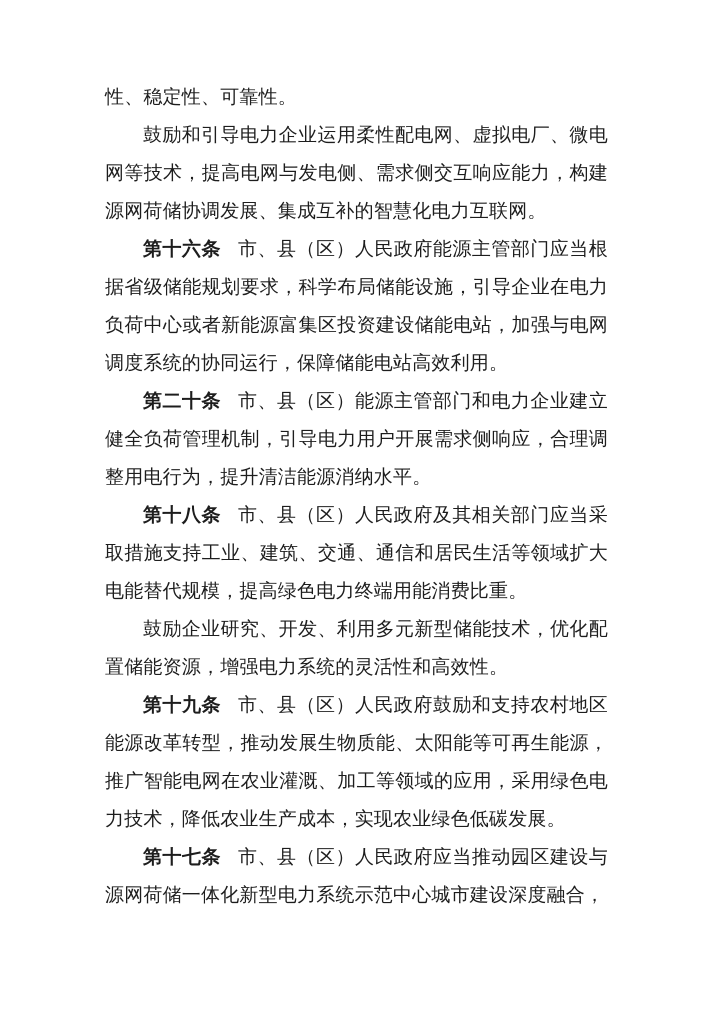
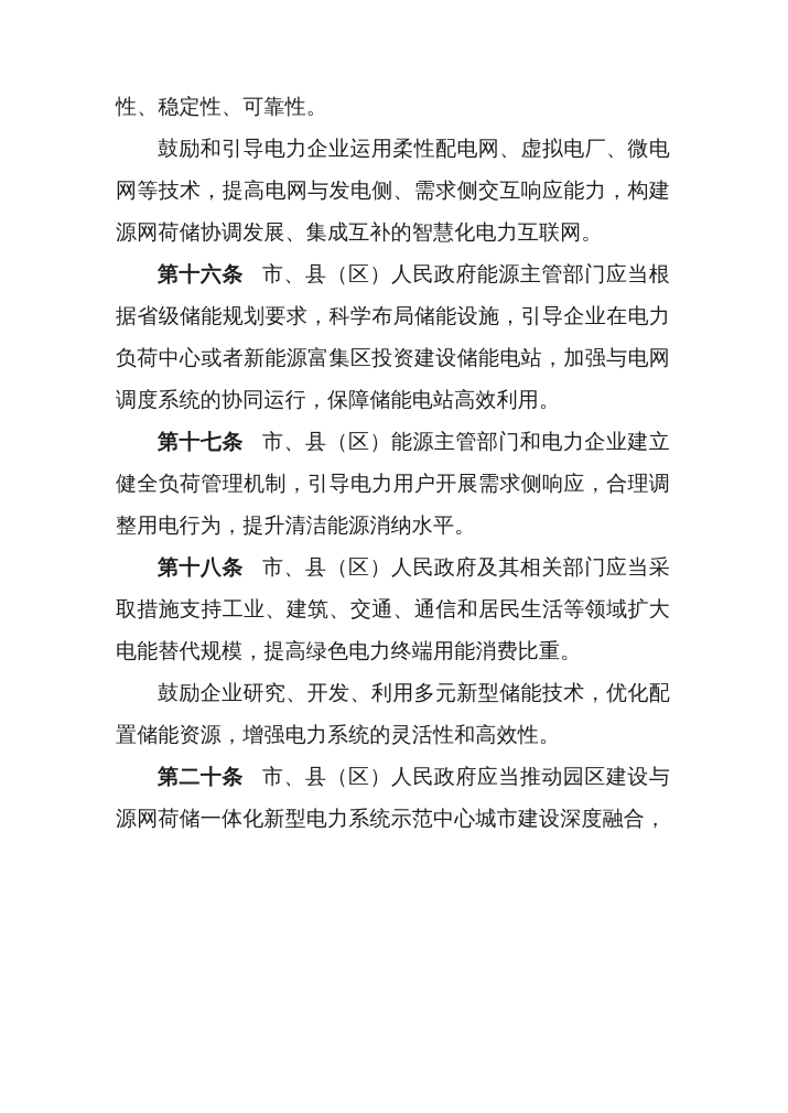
  性、稳定性、可靠性。
  鼓励和引导电力企业运用柔性配电网、虚拟电厂、微电网等技术，提高电网与发电侧、需求侧交互响应能力，构建源网荷储协调发展、集成互补的智慧化电力互联网。
  第十六条 市、县（区）人民政府能源主管部门应当根据省级储能规划要求，科学布局储能设施，引导企业在电力负荷中心或者新能源富集区投资建设储能电站，加强与电网调度系统的协同运行，保障储能电站高效利用。
- 第二十条 市、县（区）能源主管部门和电力企业建立健全负荷管理机制，引导电力用户开展需求侧响应，合理调整用电行为，提升清洁能源消纳水平。
+ 第十七条 市、县（区）能源主管部门和电力企业建立健全负荷管理机制，引导电力用户开展需求侧响应，合理调整用电行为，提升清洁能源消纳水平。
  第十八条 市、县（区）人民政府及其相关部门应当采取措施支持工业、建筑、交通、通信和居民生活等领域扩大电能替代规模，提高绿色电力终端用能消费比重。
  鼓励企业研究、开发、利用多元新型储能技术，优化配置储能资源，增强电力系统的灵活性和高效性。
- 第十九条 市、县（区）人民政府鼓励和支持农村地区能源改革转型，推动发展生物质能、太阳能等可再生能源，推广智能电网在农业灌溉、加工等领域的应用，采用绿色电力技术，降低农业生产成本，实现农业绿色低碳发展。
- 第十七条 市、县（区）人民政府应当推动园区建设与源网荷储一体化新型电力系统示范中心城市建设深度融合，
+ 第二十条 市、县（区）人民政府应当推动园区建设与源网荷储一体化新型电力系统示范中心城市建设深度融合，
